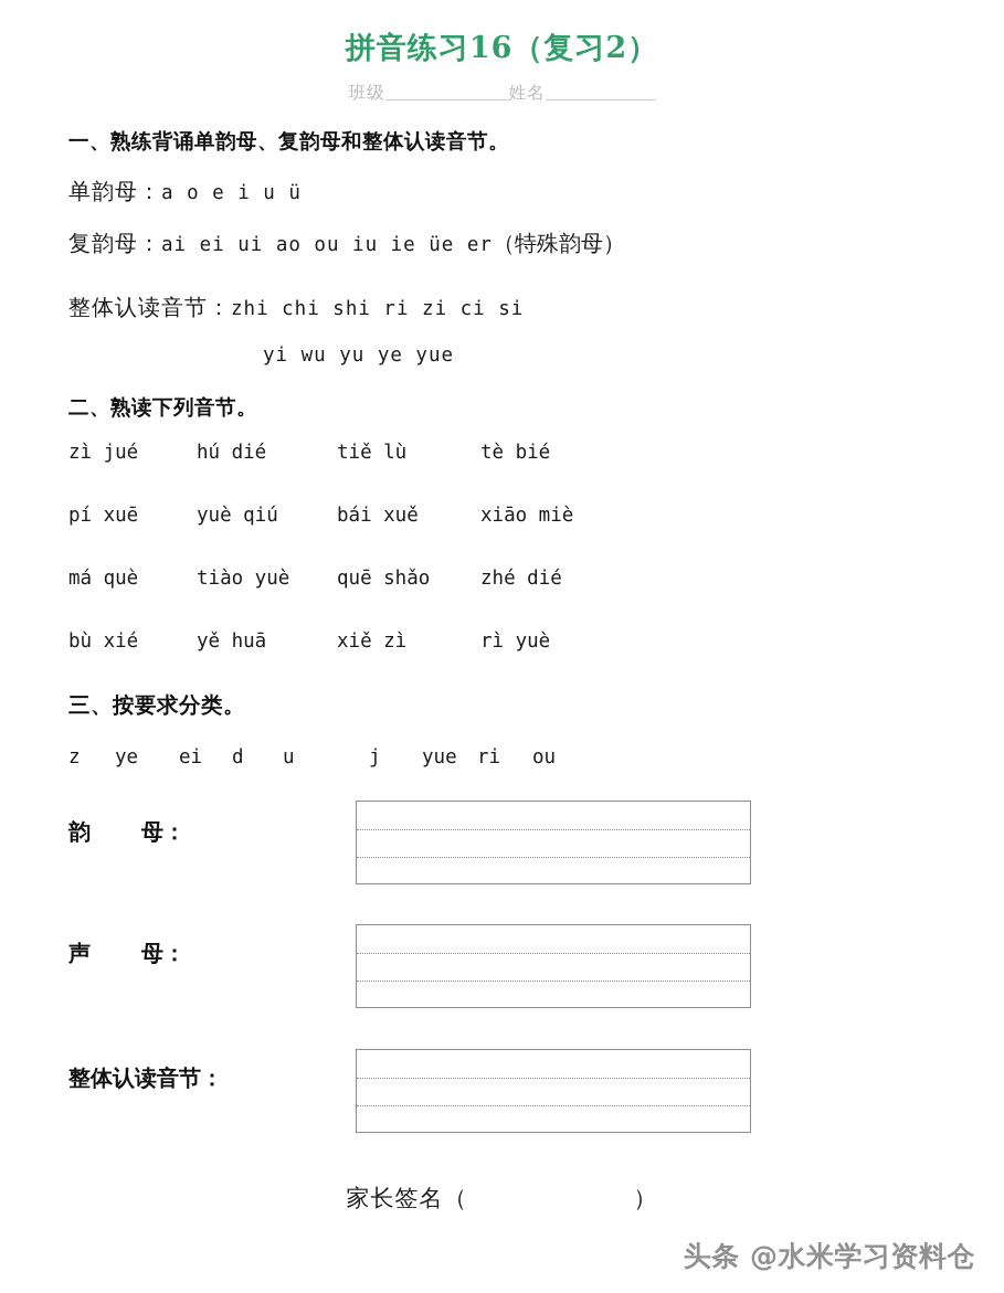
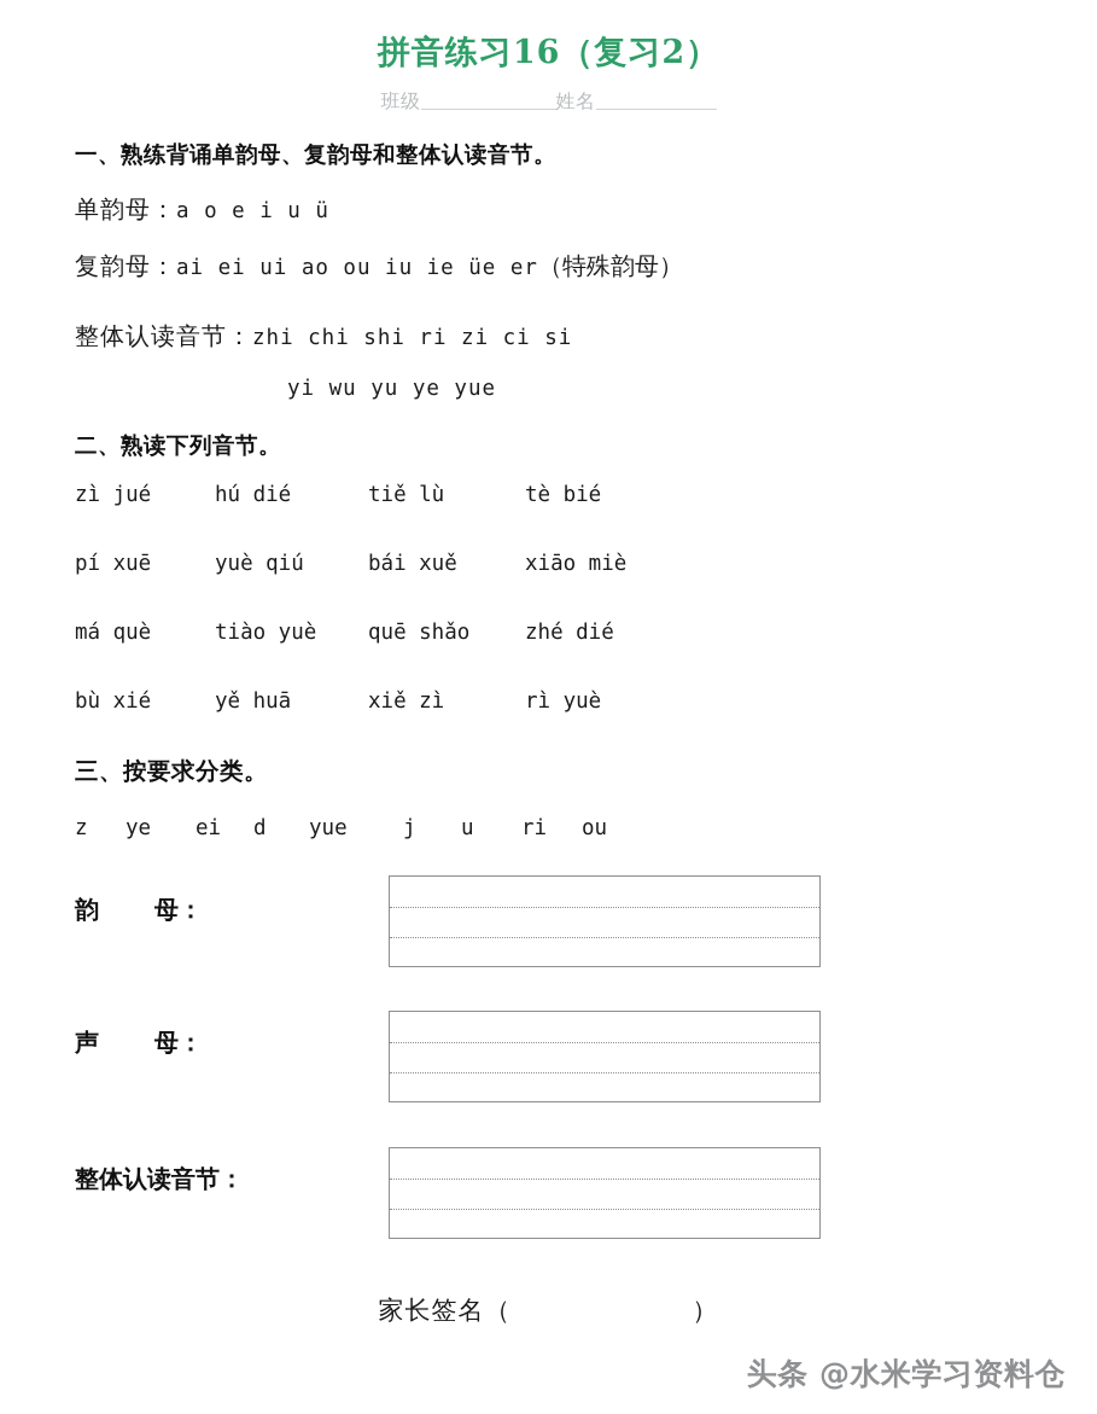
  拼音练习16（复习2）
  班级 姓名
  一、熟练背诵单韵母、复韵母和整体认读音节。
  单韵母：a o e i u ü
  复韵母：ai ei ui ao ou iu ie üe er（特殊韵母）
  整体认读音节：zhi chi shi ri zi ci si
  yi wu yu ye yue
  二、熟读下列音节。
  zì jué
  hú dié
  tiě lù
  tè bié
  pí xuē
  yuè qiú
  bái xuě
  xiāo miè
  má què
  tiào yuè
  quē shǎo
  zhé dié
  bù xié
  yě huā
  xiě zì
  rì yuè
  三、按要求分类。
  z
  ye
  ei
  d
- u
+ yue
  j
- yue
+ u
  ri
  ou
  韵母：
  声母：
  整体认读音节：
  家长签名（ ）
  头条 @水米学习资料仓
